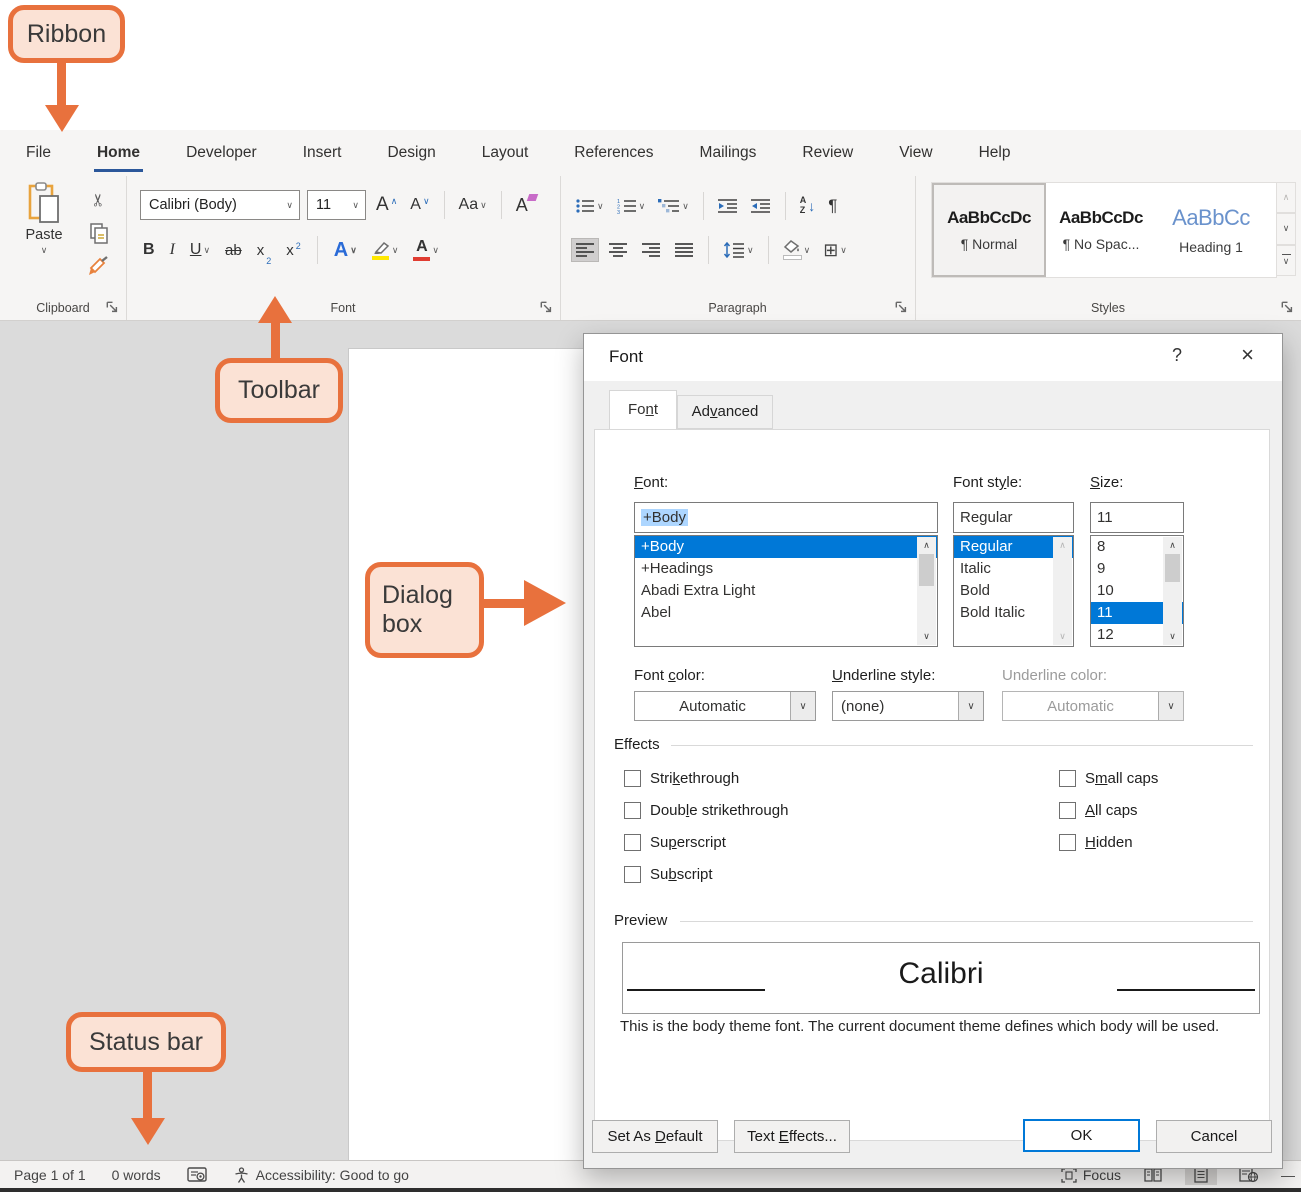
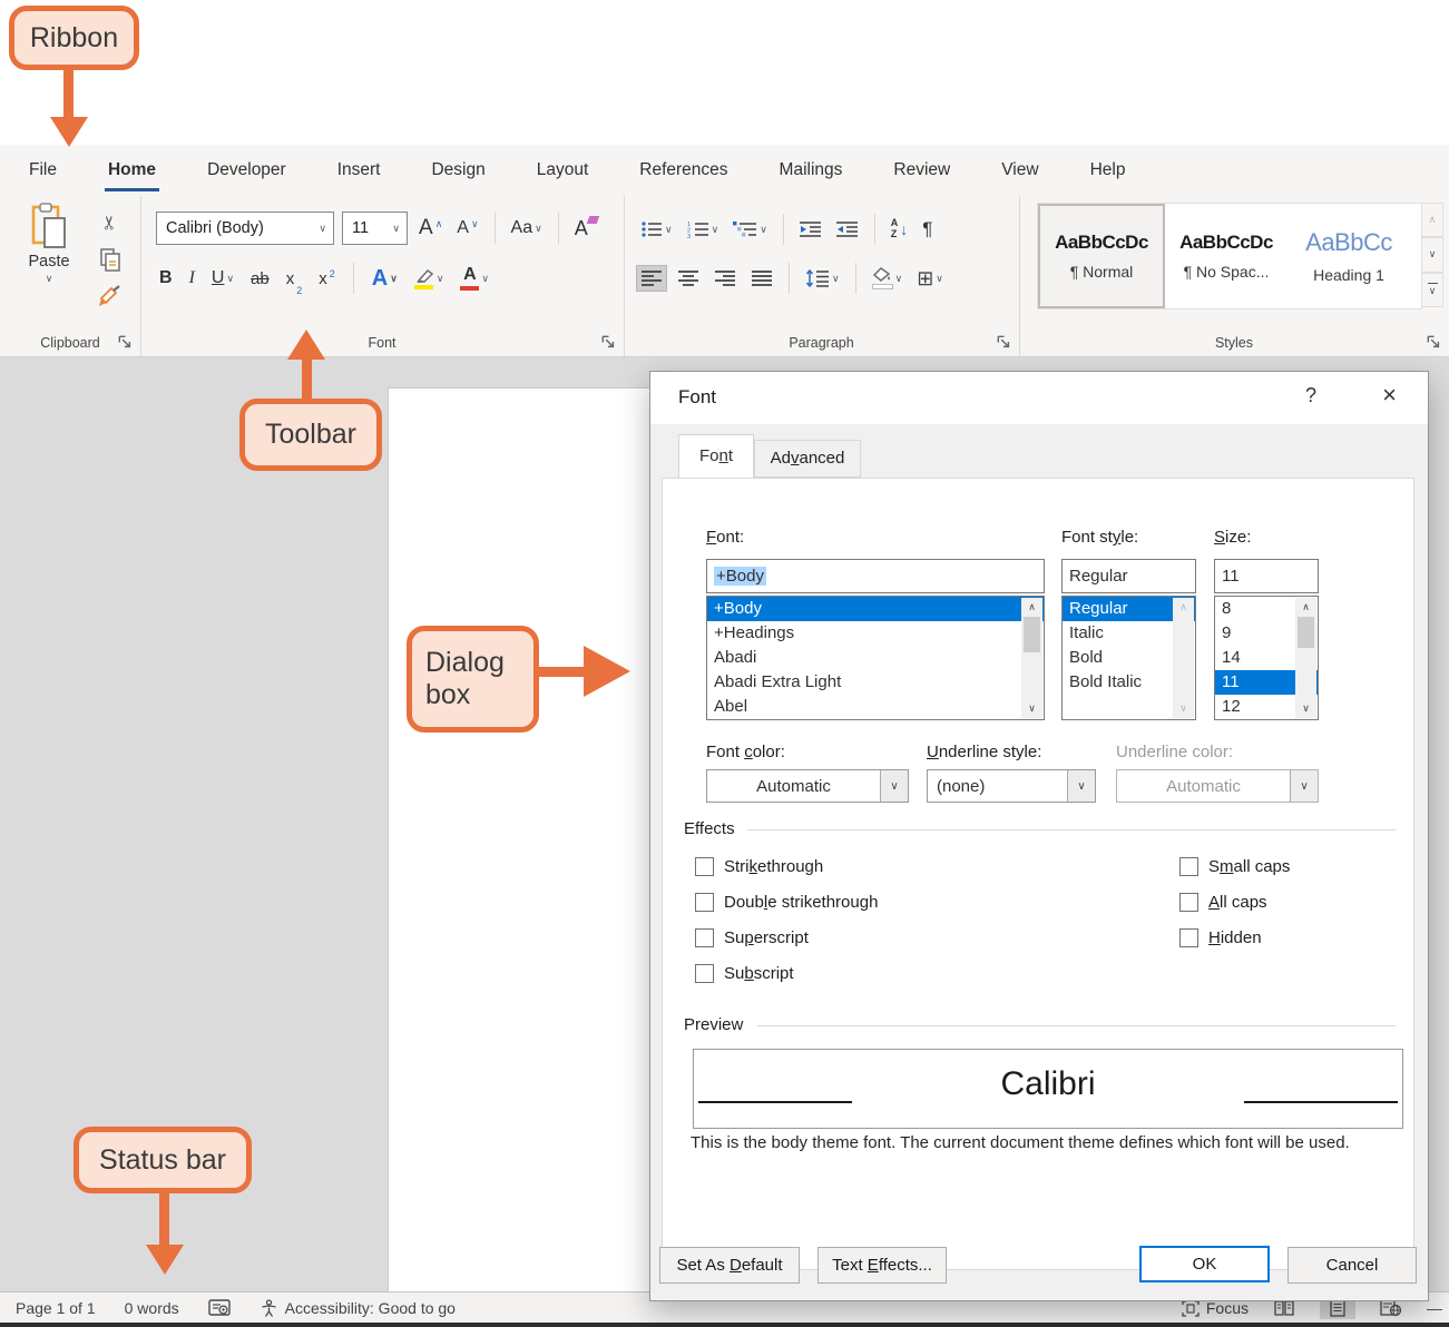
  File
  Home
  Developer
  Insert
  Design
  Layout
  References
  Mailings
  Review
  View
  Help
  Paste
  ∨
  Clipboard
  Calibri (Body)
  ∨
  11
  ∨
  A
  ∧
  A
  ∨
  Aa
  ∨
  A
  B
  I
  U
  ∨
  ab
  x
  2
  x
  2
  A
  ∨
  ∨
  A
  ∨
  Font
  ∨
  ∨
  ∨
  A
  Z
  ↓
  ¶
  ∨
  ∨
  ⊞
  ∨
  Paragraph
  AaBbCcDc
  ¶ Normal
  AaBbCcDc
  ¶ No Spac...
  AaBbCc
  Heading 1
  ∧
  ∨
  ∨
  Styles
  Page 1 of 1
  0 words
  Accessibility: Good to go
  Focus
  —
  Font
  ?
  ×
  Font
  Advanced
  Font:
  Font style:
  Size:
  +Body
  +Body
  +Headings
+ Abadi
  Abadi Extra Light
  Abel
  ∧
  ∨
  Regular
  Regular
  Italic
  Bold
  Bold Italic
  ∧
  ∨
  11
  8
  9
- 10
+ 14
  11
  12
  ∧
  ∨
  Font color:
  Automatic
  ∨
  Underline style:
  (none)
  ∨
  Underline color:
  Automatic
  ∨
  Effects
  Strikethrough
  Double strikethrough
  Superscript
  Subscript
  Small caps
  All caps
  Hidden
  Preview
  Calibri
- This is the body theme font. The current document theme defines which body will be used.
+ This is the body theme font. The current document theme defines which font will be used.
  Set As Default
  Text Effects...
  OK
  Cancel
  Ribbon
  Toolbar
  Dialog box
  Status bar
